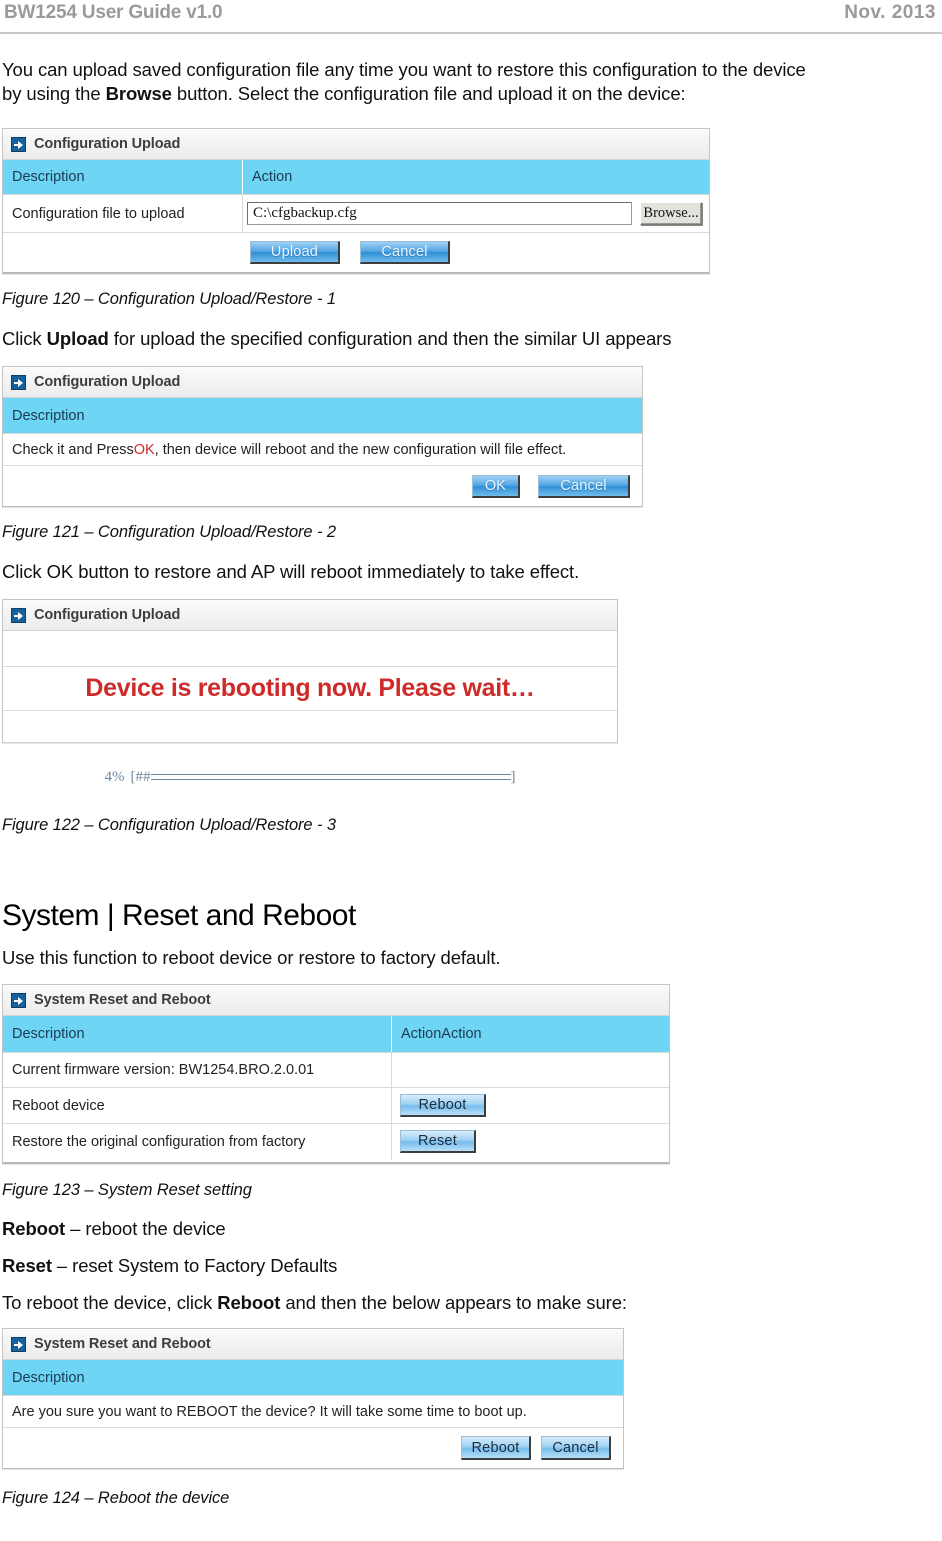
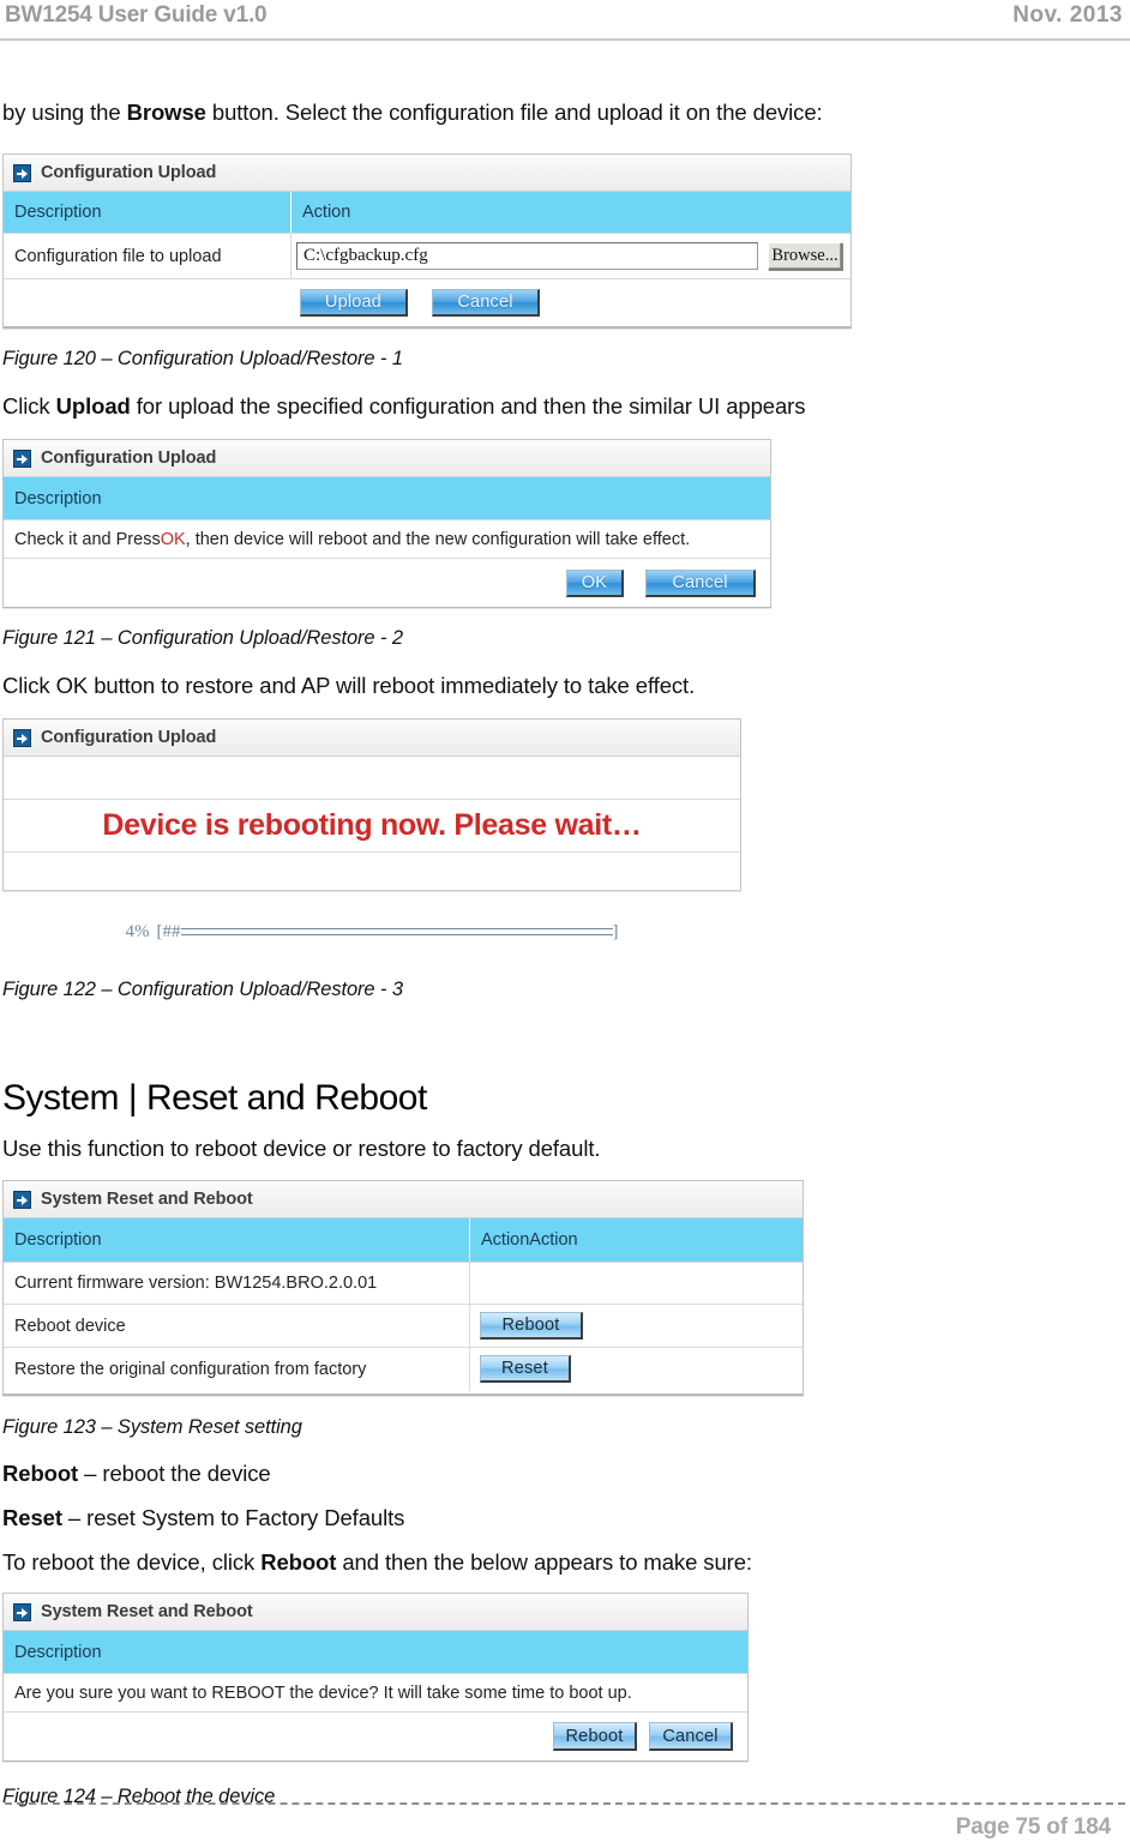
  BW1254 User Guide v1.0
  Nov. 2013
- You can upload saved configuration file any time you want to restore this configuration to the device
  by using the Browse button. Select the configuration file and upload it on the device:
  Configuration Upload
  Description
  Action
  Configuration file to upload
  C:\cfgbackup.cfg
  Browse...
  Upload
  Cancel
  Figure 120 – Configuration Upload/Restore - 1
  Click Upload for upload the specified configuration and then the similar UI appears
  Configuration Upload
  Description
  Check it and Press
  OK
- , then device will reboot and the new configuration will file effect.
+ , then device will reboot and the new configuration will take effect.
  OK
  Cancel
  Figure 121 – Configuration Upload/Restore - 2
  Click OK button to restore and AP will reboot immediately to take effect.
  Configuration Upload
  Device is rebooting now. Please wait…
  4%
  [##
  ]
  Figure 122 – Configuration Upload/Restore - 3
  System | Reset and Reboot
  Use this function to reboot device or restore to factory default.
  System Reset and Reboot
  Description
  ActionAction
  Current firmware version: BW1254.BRO.2.0.01
  Reboot device
  Reboot
  Restore the original configuration from factory
  Reset
  Figure 123 – System Reset setting
  Reboot – reboot the device
  Reset – reset System to Factory Defaults
  To reboot the device, click Reboot and then the below appears to make sure:
  System Reset and Reboot
  Description
  Are you sure you want to REBOOT the device? It will take some time to boot up.
  Reboot
  Cancel
  Figure 124 – Reboot the device
+ Page 75 of 184
